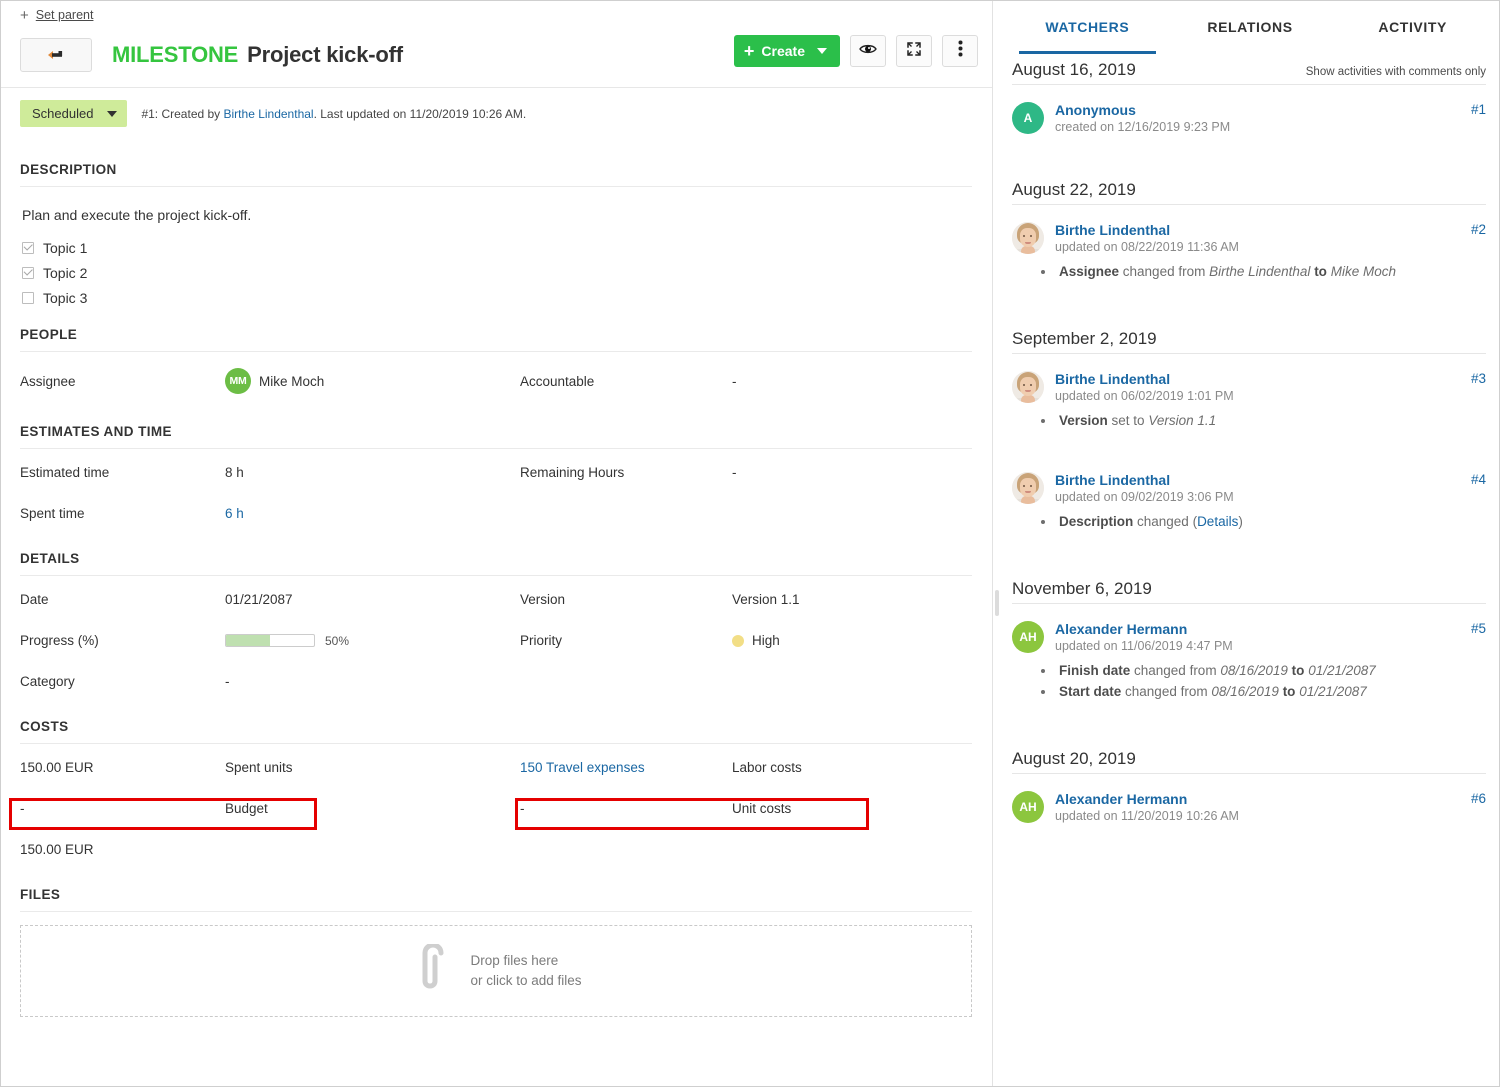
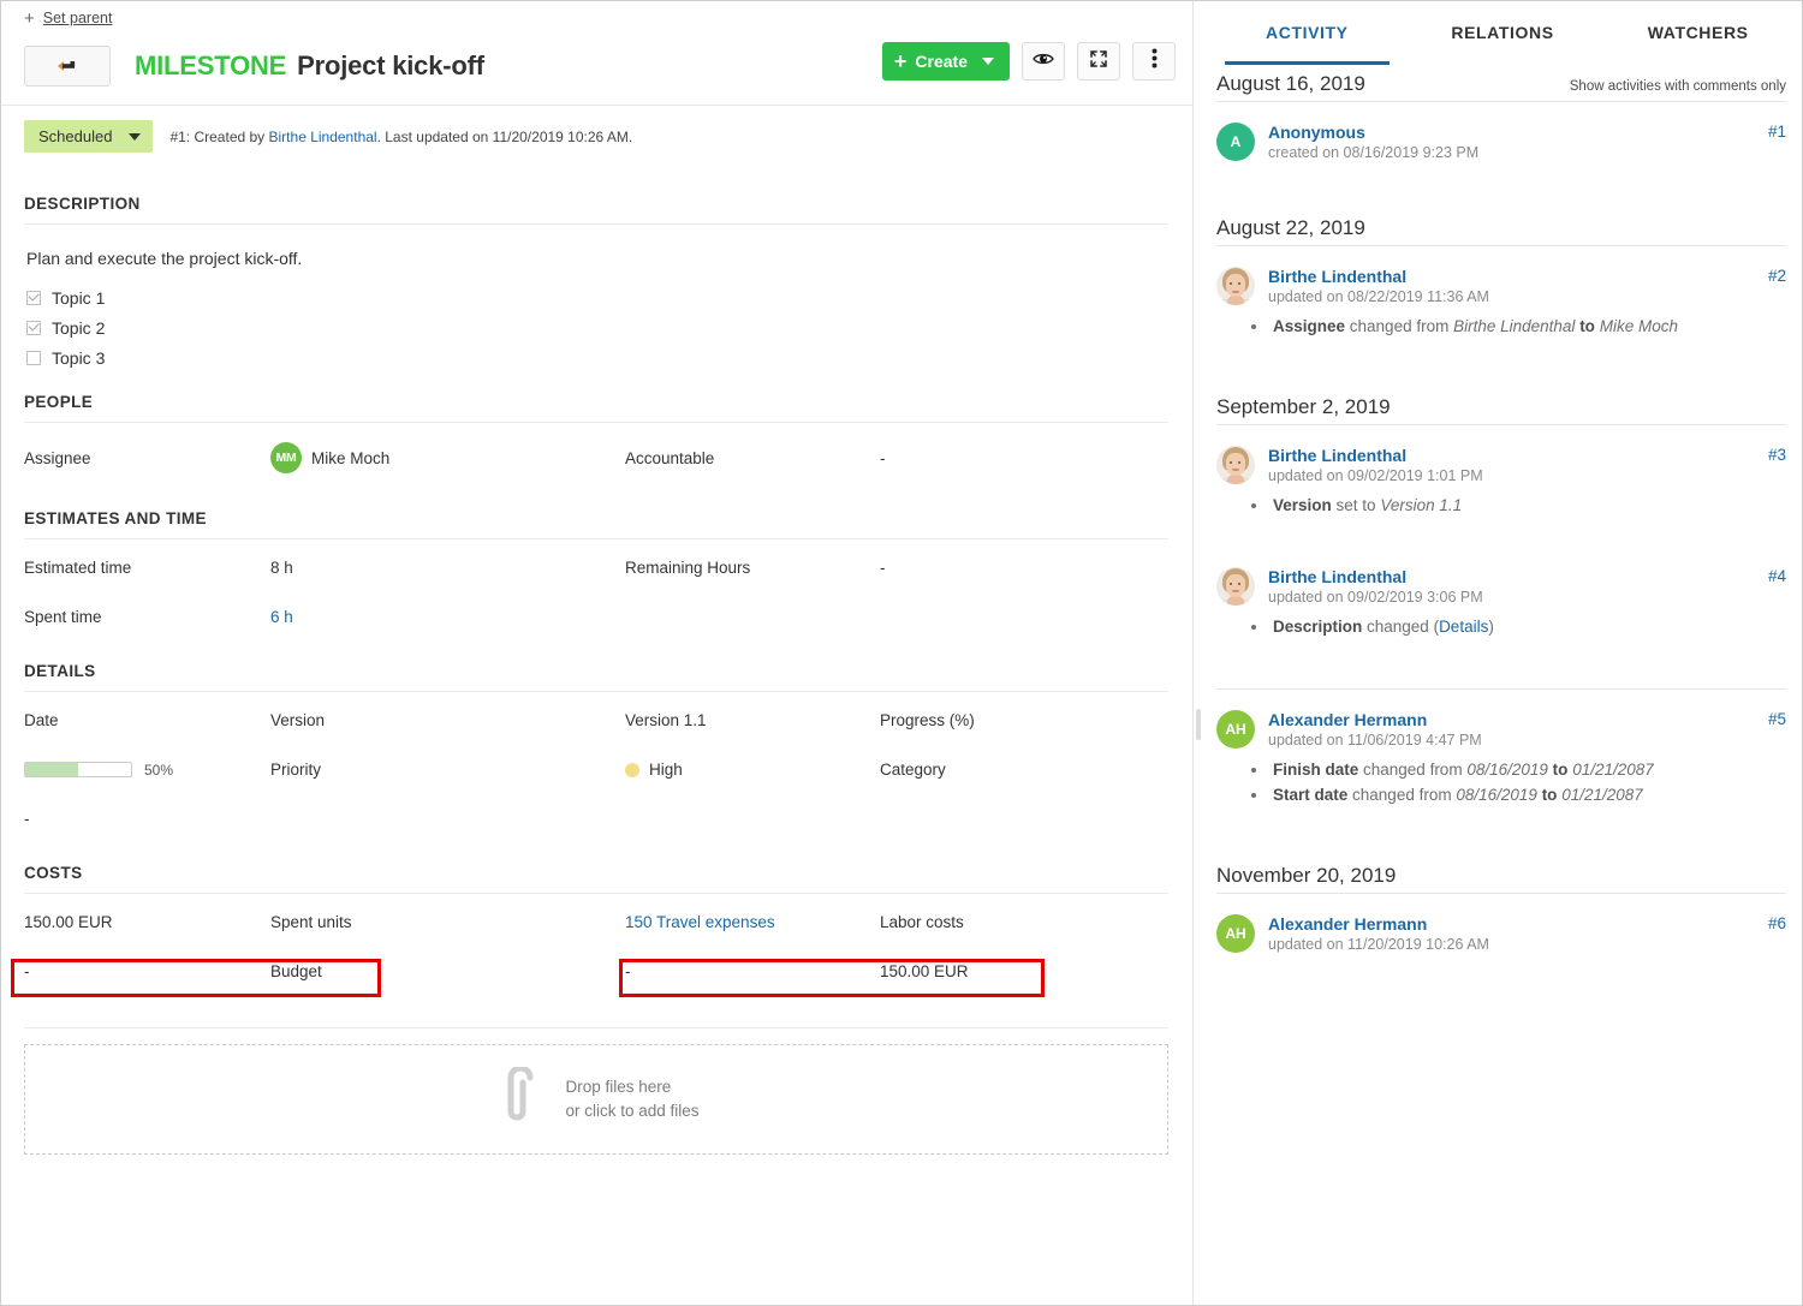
  +
  Set parent
  MILESTONE
  Project kick-off
  Scheduled
  #1: Created by Birthe Lindenthal. Last updated on 11/20/2019 10:26 AM.
  DESCRIPTION
  Plan and execute the project kick-off.
  Topic 1
  Topic 2
  Topic 3
  PEOPLE
  Assignee
  MM
  Mike Moch
  Accountable
  -
  ESTIMATES AND TIME
  Estimated time
  8 h
  Remaining Hours
  -
  Spent time
  6 h
  DETAILS
  Date
- 01/21/2087
  Version
  Version 1.1
  Progress (%)
  50%
  Priority
  High
  Category
  -
  COSTS
  150.00 EUR
  Spent units
  150 Travel expenses
  Labor costs
  -
  Budget
  -
- Unit costs
  150.00 EUR
- FILES
  Drop files here
  or click to add files
  +
  Create
- WATCHERS
+ ACTIVITY
  RELATIONS
- ACTIVITY
+ WATCHERS
  August 16, 2019
  Show activities with comments only
  A
  Anonymous
- created on 12/16/2019 9:23 PM
+ created on 08/16/2019 9:23 PM
  #1
  August 22, 2019
  Birthe Lindenthal
  updated on 08/22/2019 11:36 AM
  #2
  Assignee changed from Birthe Lindenthal to Mike Moch
  September 2, 2019
  Birthe Lindenthal
- updated on 06/02/2019 1:01 PM
+ updated on 09/02/2019 1:01 PM
  #3
  Version set to Version 1.1
  Birthe Lindenthal
  updated on 09/02/2019 3:06 PM
  #4
  Description changed (Details)
- November 6, 2019
  AH
  Alexander Hermann
  updated on 11/06/2019 4:47 PM
  #5
  Finish date changed from 08/16/2019 to 01/21/2087
  Start date changed from 08/16/2019 to 01/21/2087
- August 20, 2019
+ November 20, 2019
  AH
  Alexander Hermann
  updated on 11/20/2019 10:26 AM
  #6
